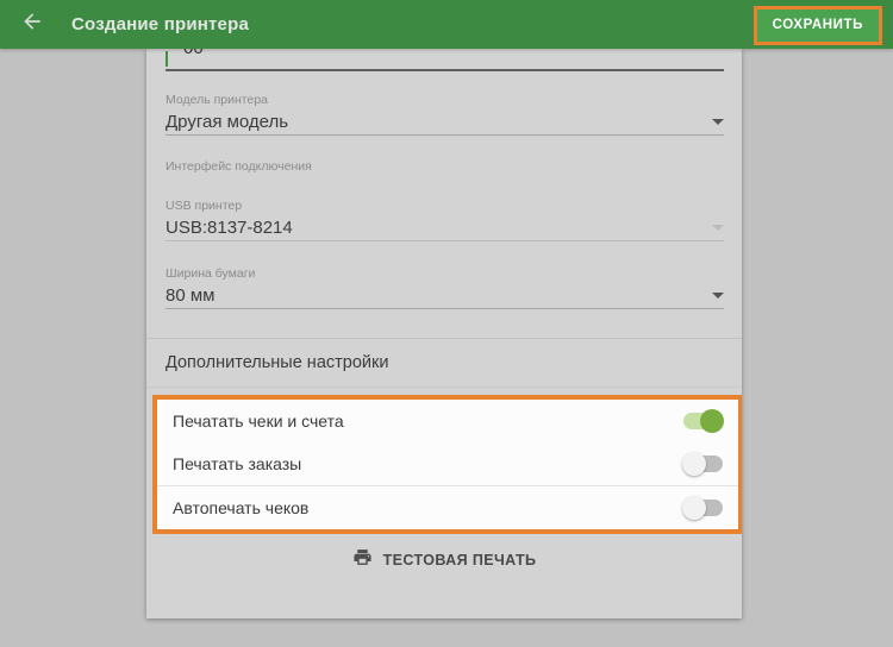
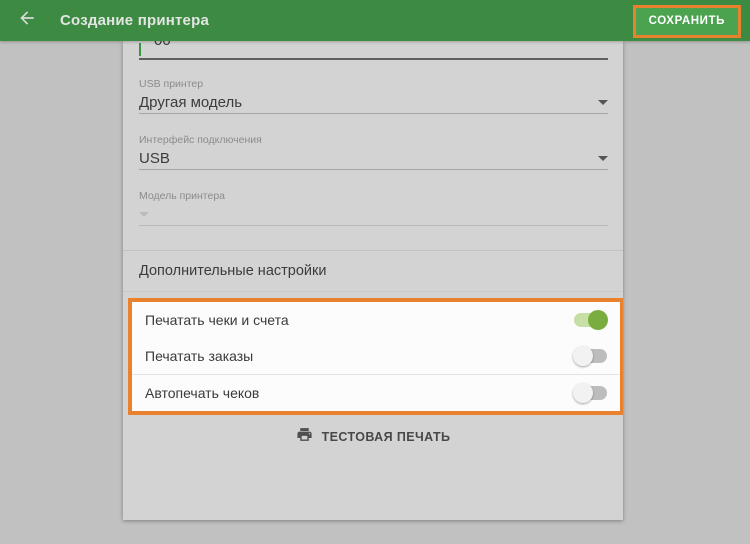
  Создание принтера
  СОХРАНИТЬ
- Модель принтера
+ USB принтер
  Другая модель
  Интерфейс подключения
+ USB
- USB принтер
+ Модель принтера
- USB:8137-8214
- Ширина бумаги
- 80 мм
  Дополнительные настройки
  Печатать чеки и счета
  Печатать заказы
  Автопечать чеков
  ТЕСТОВАЯ ПЕЧАТЬ
